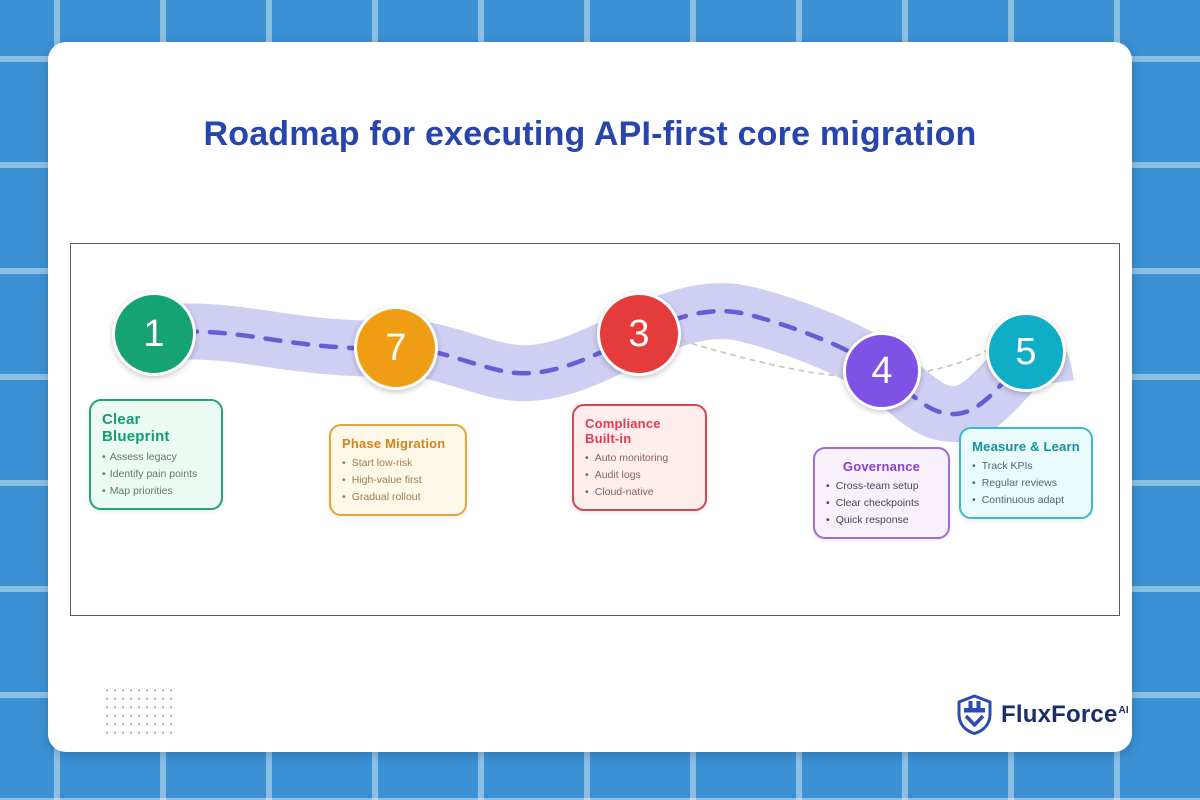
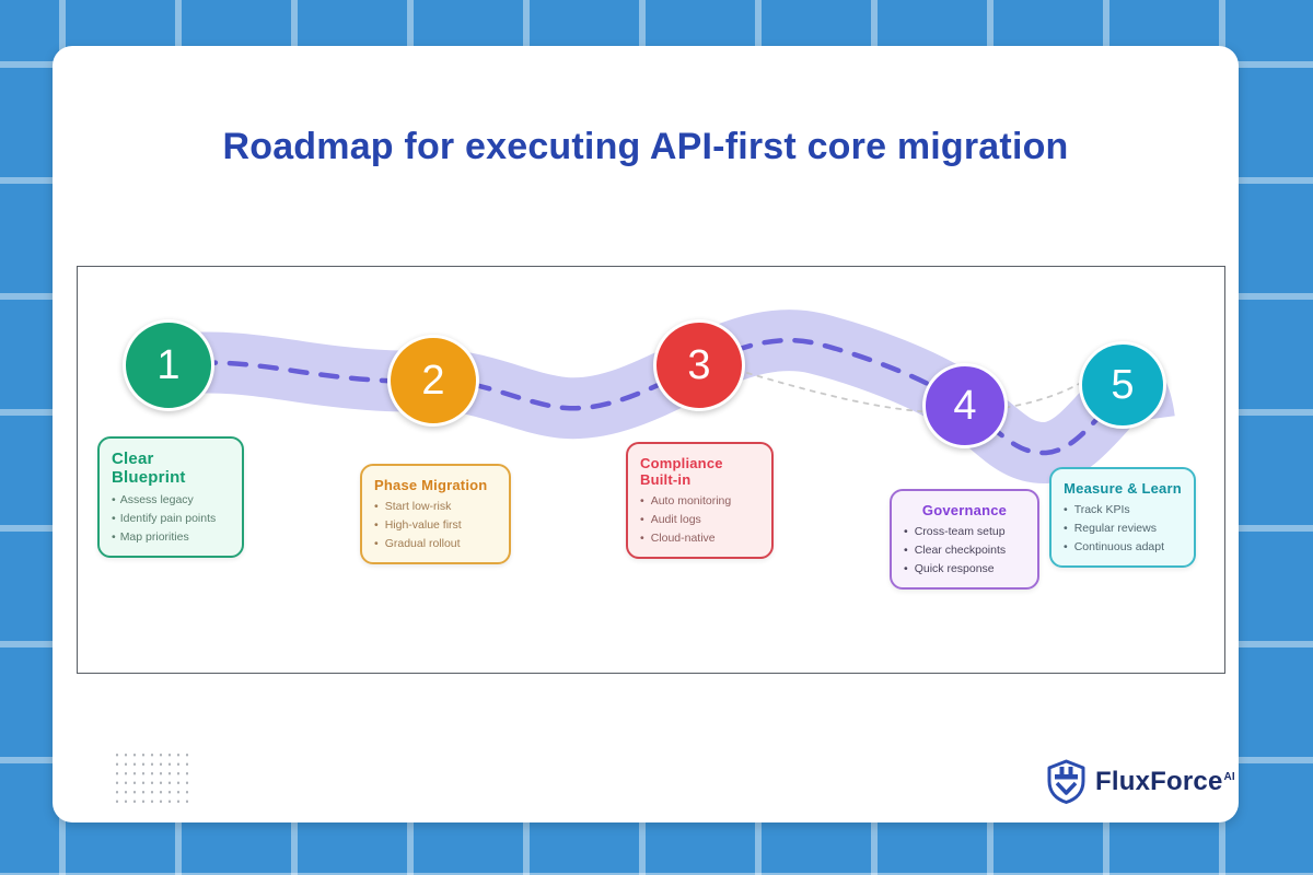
  Roadmap for executing API-first core migration
  1
- 7
+ 2
  3
  4
  5
  Clear Blueprint
  Assess legacy
  Identify pain points
  Map priorities
  Phase Migration
  Start low-risk
  High-value first
  Gradual rollout
  Compliance Built-in
  Auto monitoring
  Audit logs
  Cloud-native
  Governance
  Cross-team setup
  Clear checkpoints
  Quick response
  Measure & Learn
  Track KPIs
  Regular reviews
  Continuous adapt
  FluxForceAI
